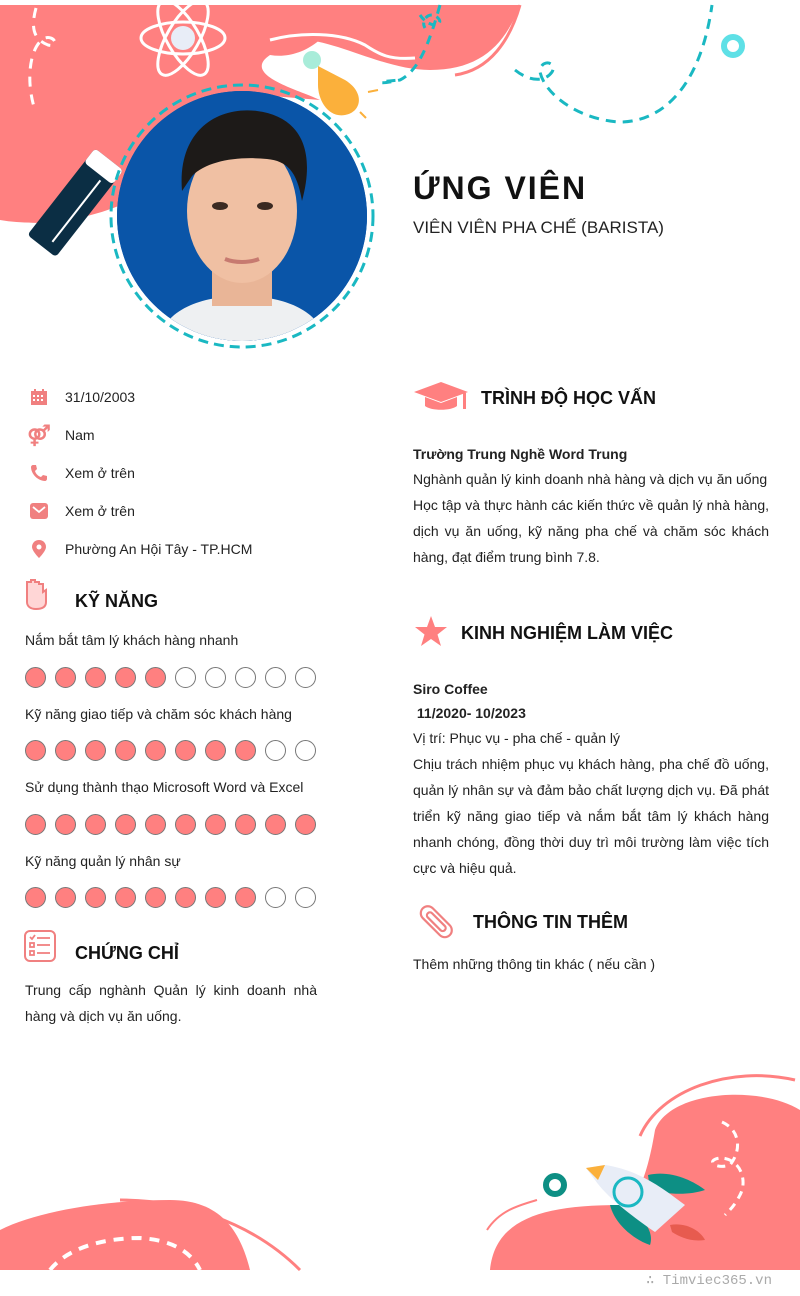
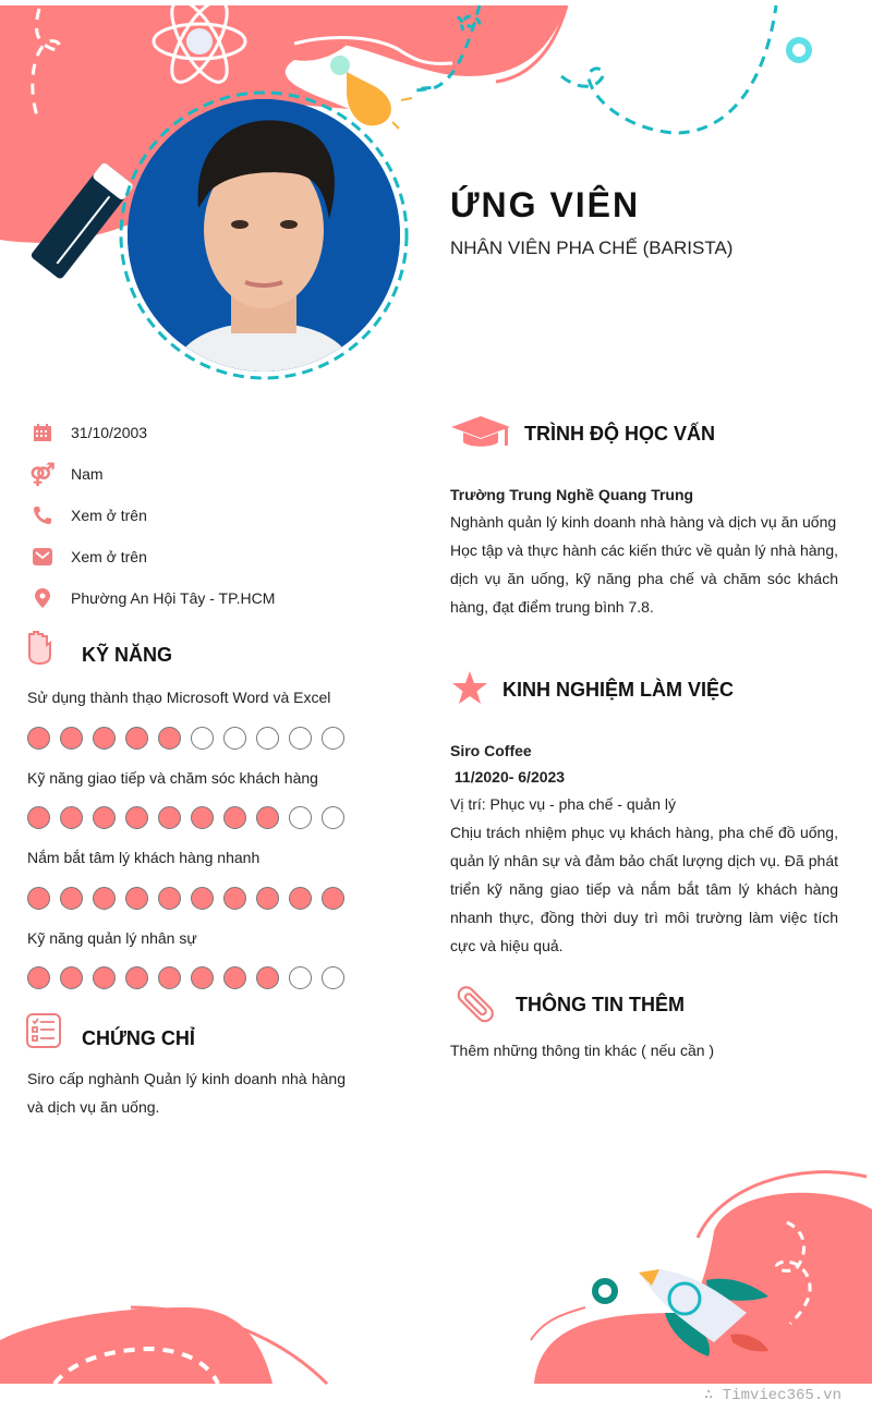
  ỨNG VIÊN
- VIÊN VIÊN PHA CHẾ (BARISTA)
+ NHÂN VIÊN PHA CHẾ (BARISTA)
  31/10/2003
  ⚤
  Nam
  Xem ở trên
  Xem ở trên
  Phường An Hội Tây - TP.HCM
  KỸ NĂNG
- Nắm bắt tâm lý khách hàng nhanh
+ Sử dụng thành thạo Microsoft Word và Excel
  Kỹ năng giao tiếp và chăm sóc khách hàng
- Sử dụng thành thạo Microsoft Word và Excel
+ Nắm bắt tâm lý khách hàng nhanh
  Kỹ năng quản lý nhân sự
  CHỨNG CHỈ
- Trung cấp nghành Quản lý kinh doanh nhà hàng và dịch vụ ăn uống.
+ Siro cấp nghành Quản lý kinh doanh nhà hàng và dịch vụ ăn uống.
  TRÌNH ĐỘ HỌC VẤN
- Trường Trung Nghề Word Trung
+ Trường Trung Nghề Quang Trung
  Nghành quản lý kinh doanh nhà hàng và dịch vụ ăn uống
  Học tập và thực hành các kiến thức về quản lý nhà hàng, dịch vụ ăn uống, kỹ năng pha chế và chăm sóc khách hàng, đạt điểm trung bình 7.8.
  KINH NGHIỆM LÀM VIỆC
  Siro Coffee
- 11/2020- 10/2023
+ 11/2020- 6/2023
  Vị trí: Phục vụ - pha chế - quản lý
- Chịu trách nhiệm phục vụ khách hàng, pha chế đồ uống, quản lý nhân sự và đảm bảo chất lượng dịch vụ. Đã phát triển kỹ năng giao tiếp và nắm bắt tâm lý khách hàng nhanh chóng, đồng thời duy trì môi trường làm việc tích cực và hiệu quả.
+ Chịu trách nhiệm phục vụ khách hàng, pha chế đồ uống, quản lý nhân sự và đảm bảo chất lượng dịch vụ. Đã phát triển kỹ năng giao tiếp và nắm bắt tâm lý khách hàng nhanh thực, đồng thời duy trì môi trường làm việc tích cực và hiệu quả.
  THÔNG TIN THÊM
  Thêm những thông tin khác ( nếu cần )
  ∴ Timviec365.vn
